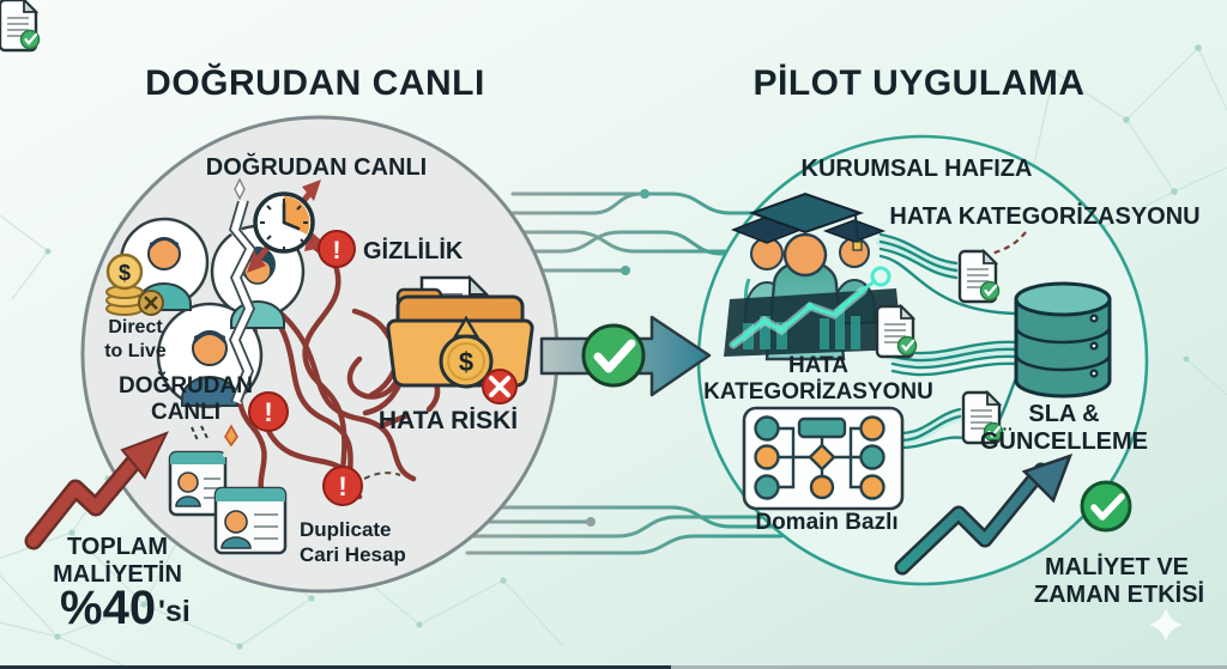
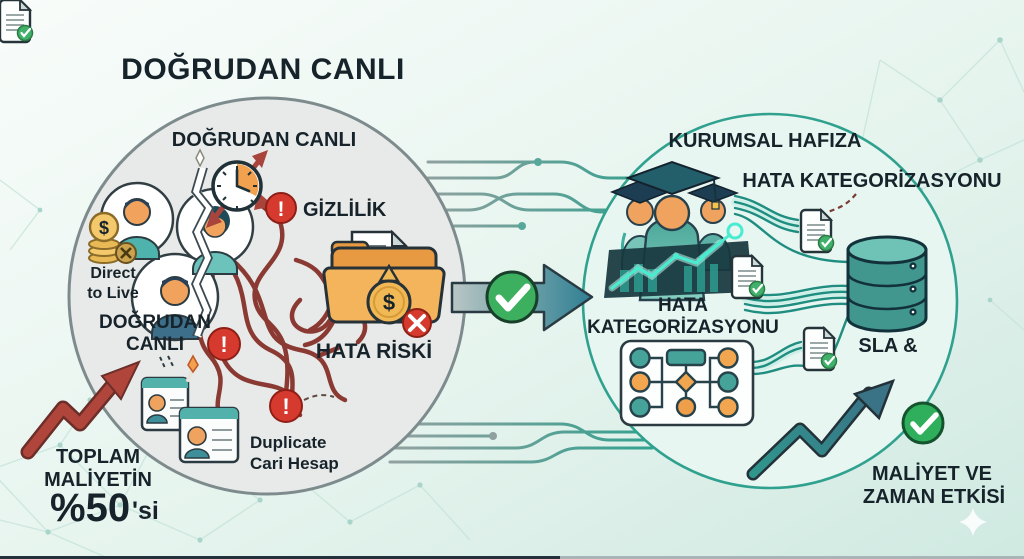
  DOĞRUDAN CANLI
- PİLOT UYGULAMA
  DOĞRUDAN CANLI
  $
  Direct
  to Live
  !
  GİZLİLİK
  $
  HATA RİSKİ
  DOĞRUDAN
  CANLI
  !
  !
  Duplicate
  Cari Hesap
  TOPLAM
  MALİYETİN
- %40
+ %50
  'si
  KURUMSAL HAFIZA
  HATA KATEGORİZASYONU
  HATA
  KATEGORİZASYONU
  SLA &
- GÜNCELLEME
- Domain Bazlı
  MALİYET VE
  ZAMAN ETKİSİ
